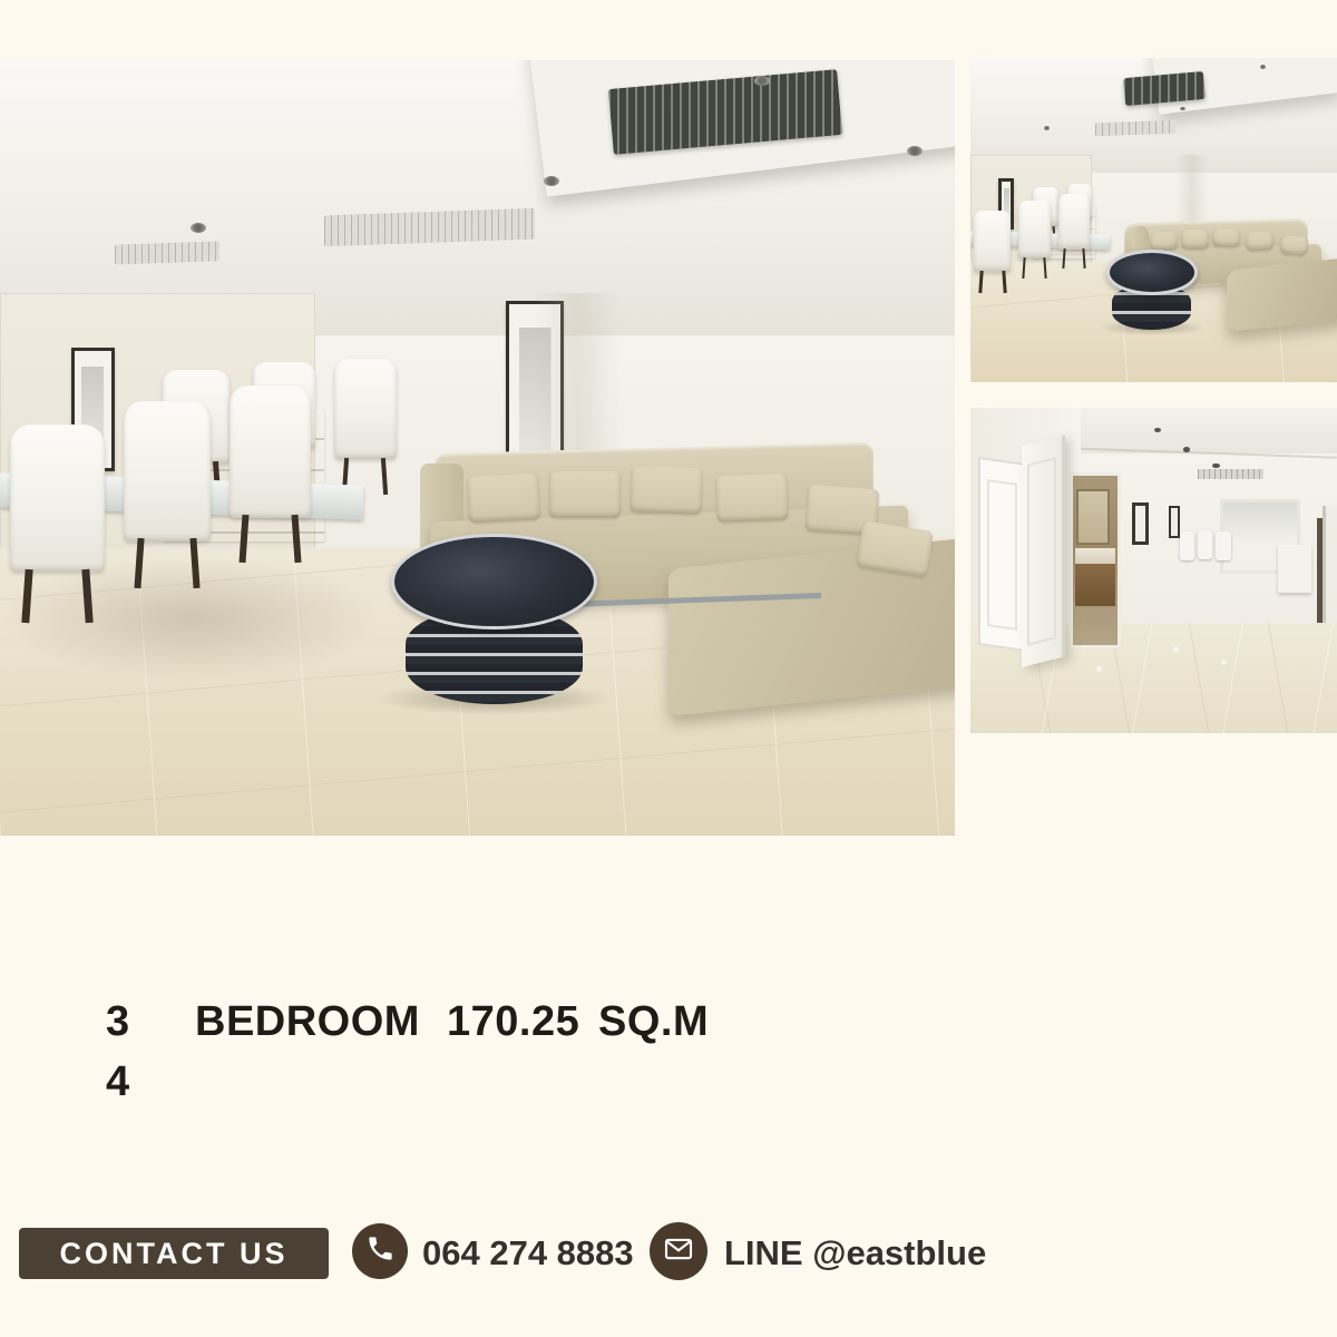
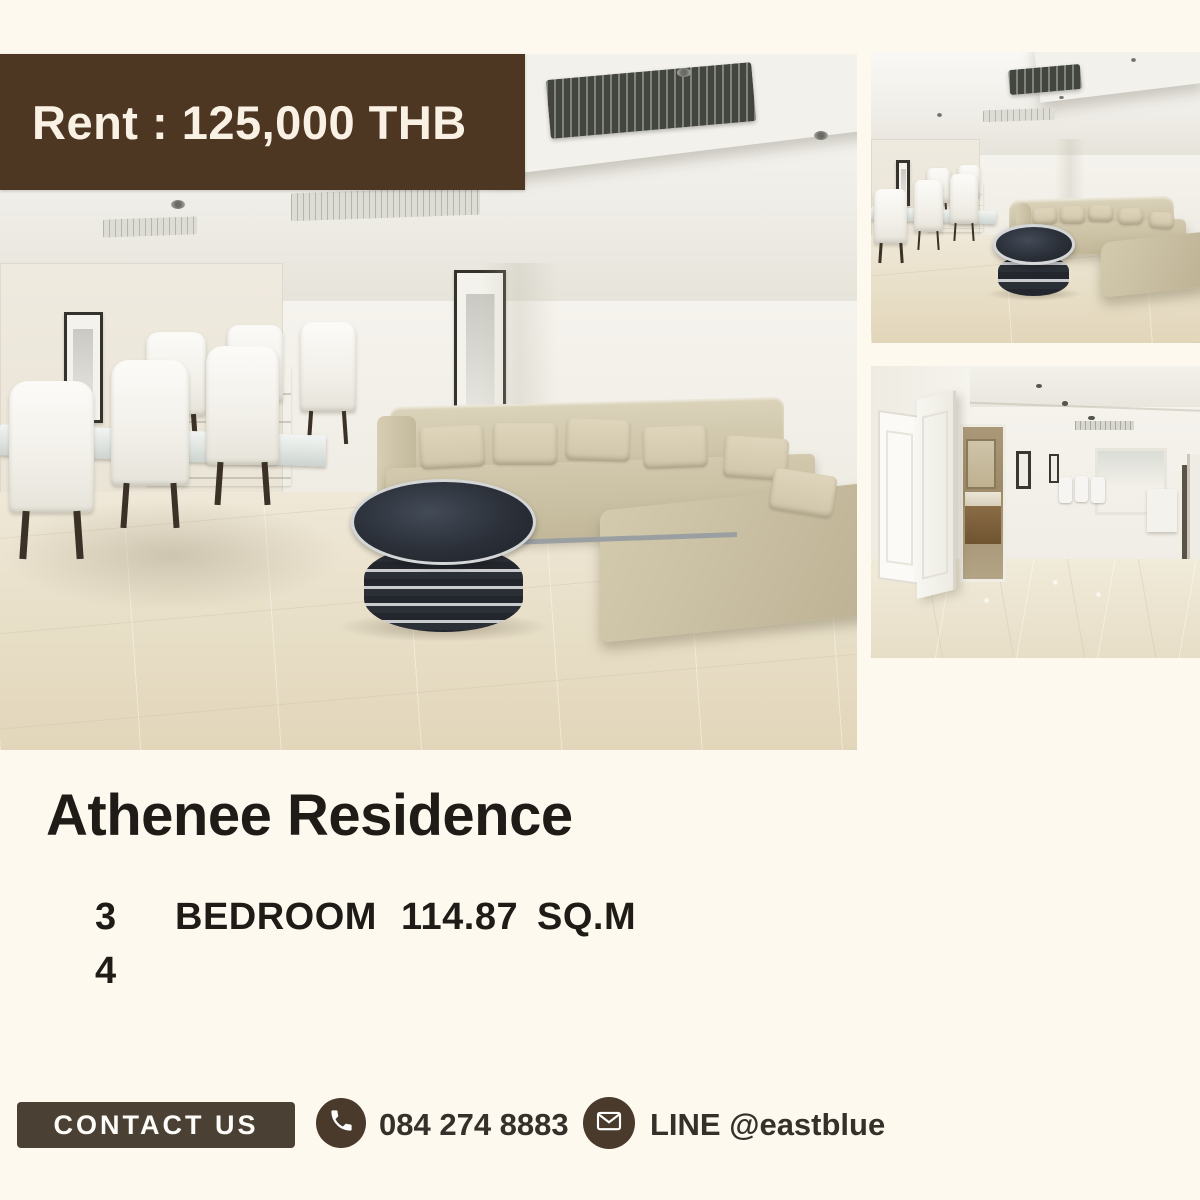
+ Rent : 125,000 THB
+ Athenee Residence
  3
  BEDROOM
- 170.25
+ 114.87
  SQ.M
  4
  CONTACT US
- 064 274 8883
+ 084 274 8883
  LINE @eastblue
